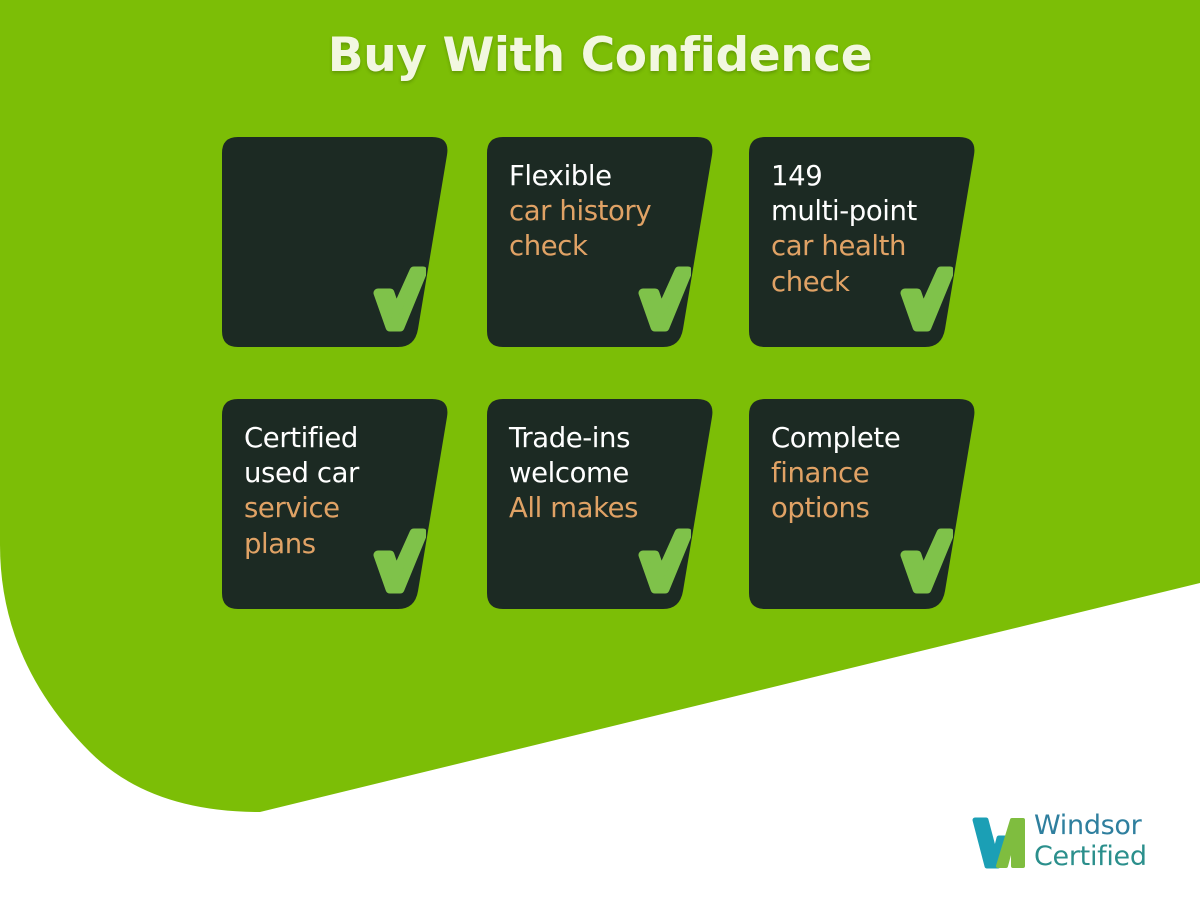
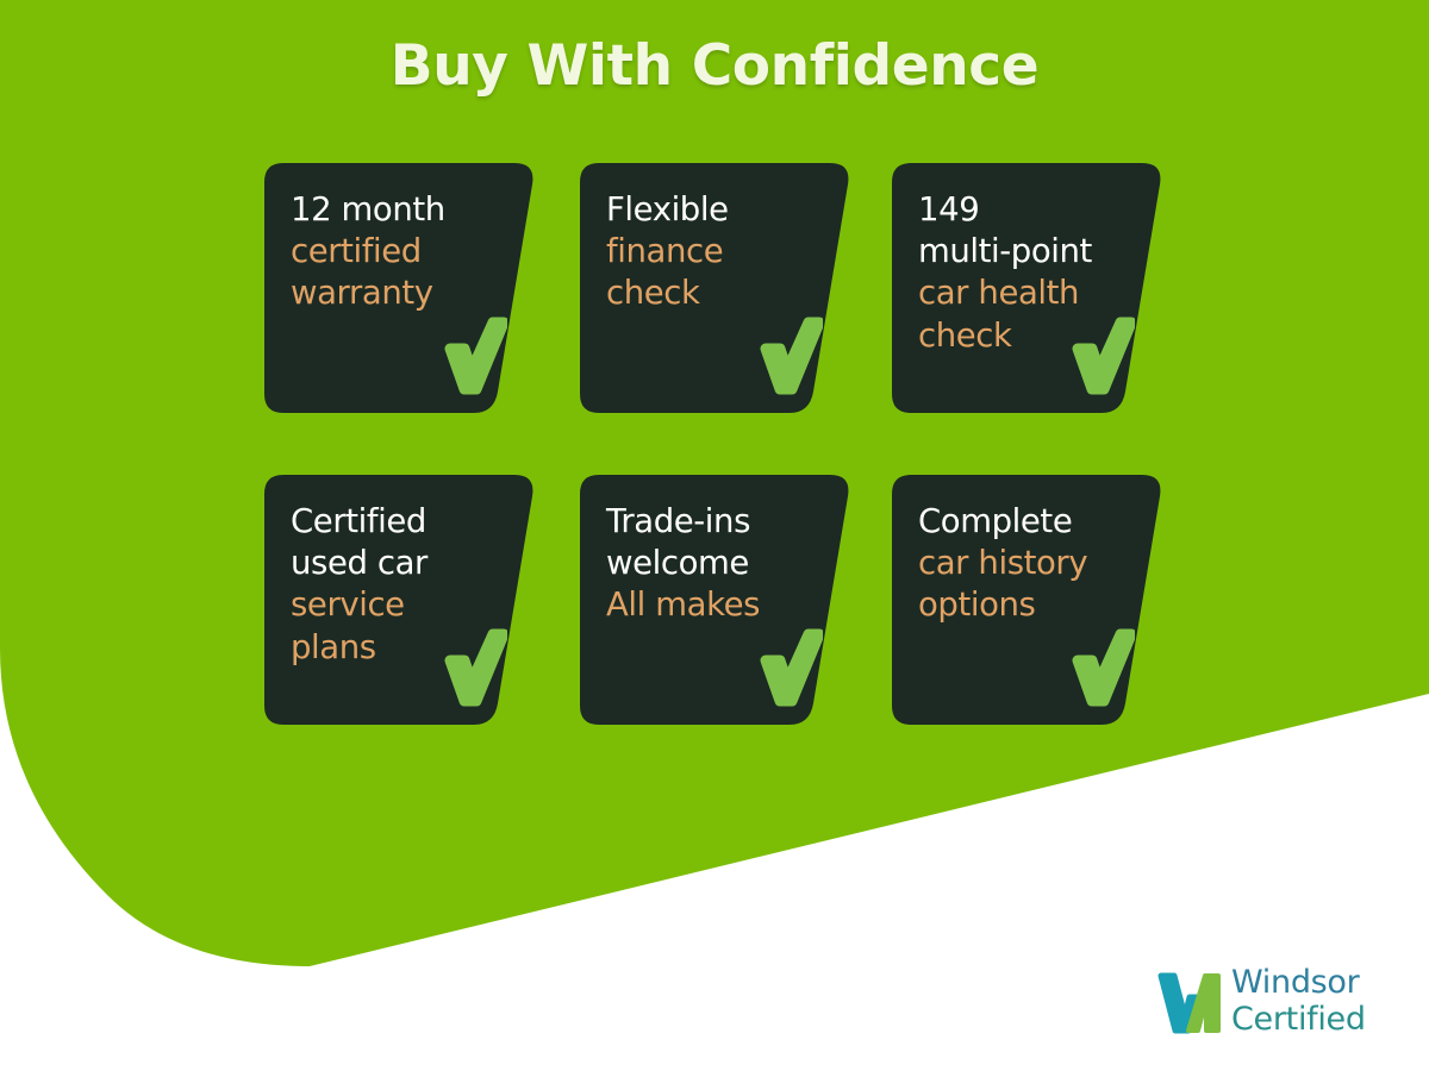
  Buy With Confidence
+ 12 month
+ certified
+ warranty
  Flexible
- car history
+ finance
  check
  149
  multi-point
  car health
  check
  Certified
  used car
  service
  plans
  Trade-ins
  welcome
  All makes
  Complete
- finance
+ car history
  options
  Windsor
  Certified
